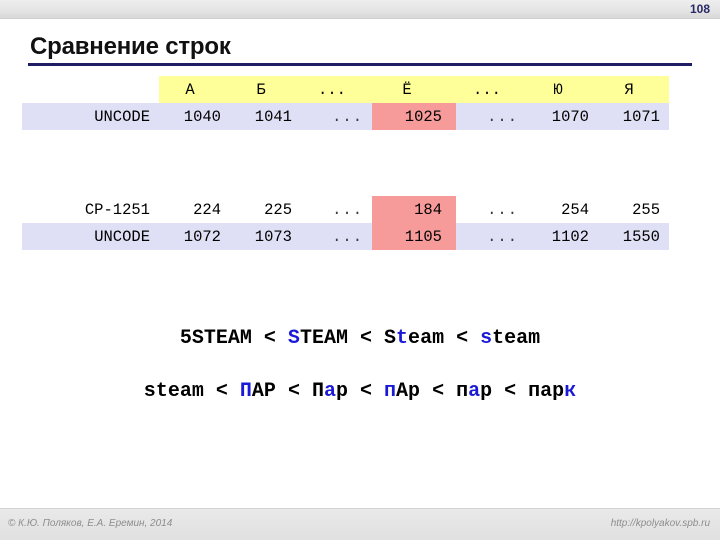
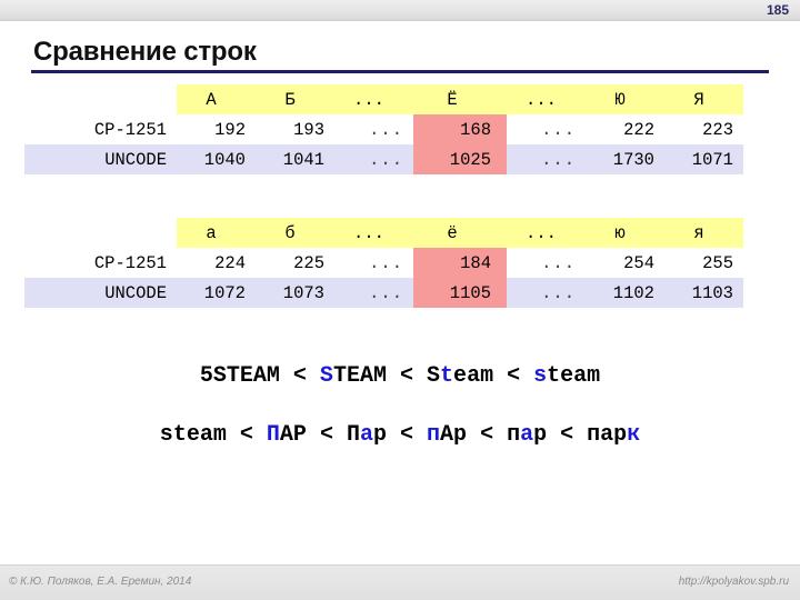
- 108
+ 185
  Сравнение строк
  	А	Б	...	Ё	...	Ю	Я
+ CP-1251	192	193	...	168	...	222	223
- UNCODE	1040	1041	...	1025	...	1070	1071
+ UNCODE	1040	1041	...	1025	...	1730	1071
+ 	а	б	...	ё	...	ю	я
  CP-1251	224	225	...	184	...	254	255
- UNCODE	1072	1073	...	1105	...	1102	1550
+ UNCODE	1072	1073	...	1105	...	1102	1103
  5STEAM < STEAM < Steam < steam
  steam < ПАР < Пар < пАр < пар < парк
  © К.Ю. Поляков, Е.А. Еремин, 2014
  http://kpolyakov.spb.ru
